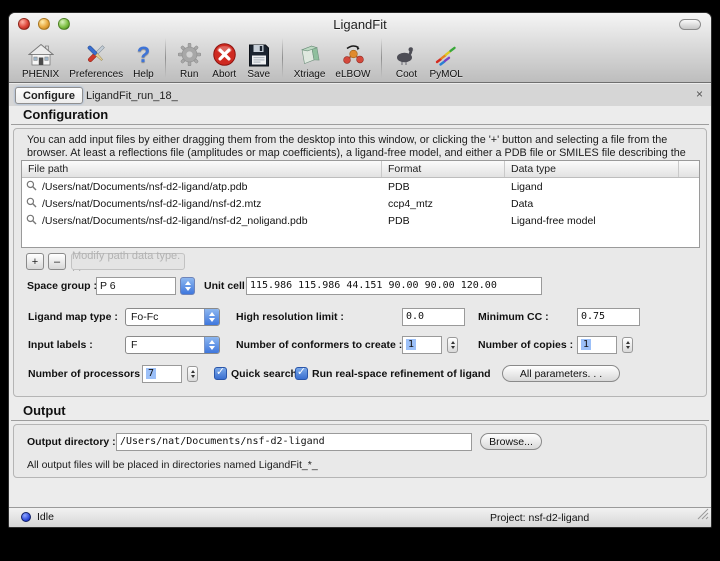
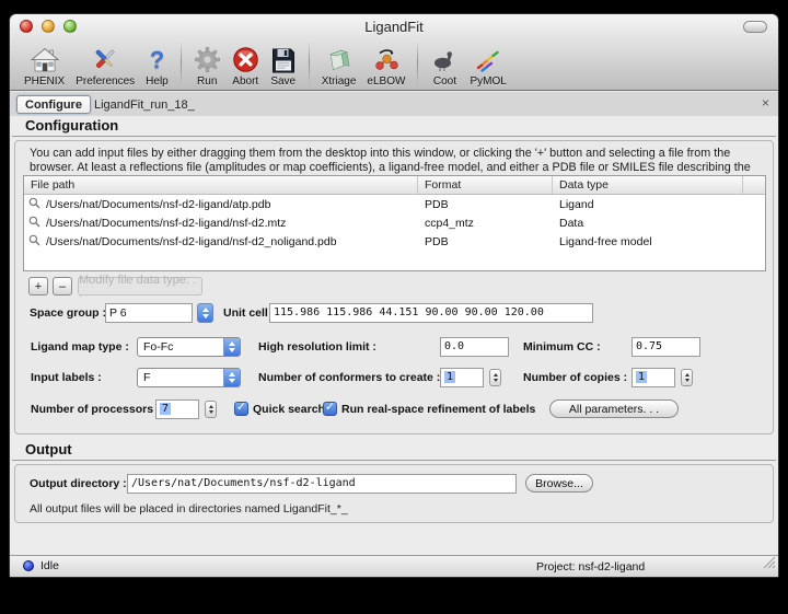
  LigandFit
  PHENIX
  Preferences
  ?
  Help
  Run
  Abort
  Save
  Xtriage
  eLBOW
  Coot
  PyMOL
  Configure
  LigandFit_run_18_
  ×
  Configuration
  You can add input files by either dragging them from the desktop into this window, or clicking the '+' button and selecting a file from the browser. At least a reflections file (amplitudes or map coefficients), a ligand-free model, and either a PDB file or SMILES file describing the
  File path
  Format
  Data type
  /Users/nat/Documents/nsf-d2-ligand/atp.pdb
  PDB
  Ligand
  /Users/nat/Documents/nsf-d2-ligand/nsf-d2.mtz
  ccp4_mtz
  Data
  /Users/nat/Documents/nsf-d2-ligand/nsf-d2_noligand.pdb
  PDB
  Ligand-free model
  +
  –
- Modify path data type. . .
+ Modify file data type. . .
  Space group
  P 6
  Unit cell
  115.986 115.986 44.151 90.00 90.00 120.00
  Ligand map type :
  Fo-Fc
  High resolution limit :
  0.0
  Minimum CC :
  0.75
  Input labels :
  F
  Number of conformers to create :
  1
  Number of copies :
  1
  Number of processors
  7
  ✓
  Quick search
  ✓
- Run real-space refinement of ligand
+ Run real-space refinement of labels
  All parameters. . .
  Output
  Output directory :
  /Users/nat/Documents/nsf-d2-ligand
  Browse...
  All output files will be placed in directories named LigandFit_*_
  Idle
  Project: nsf-d2-ligand
